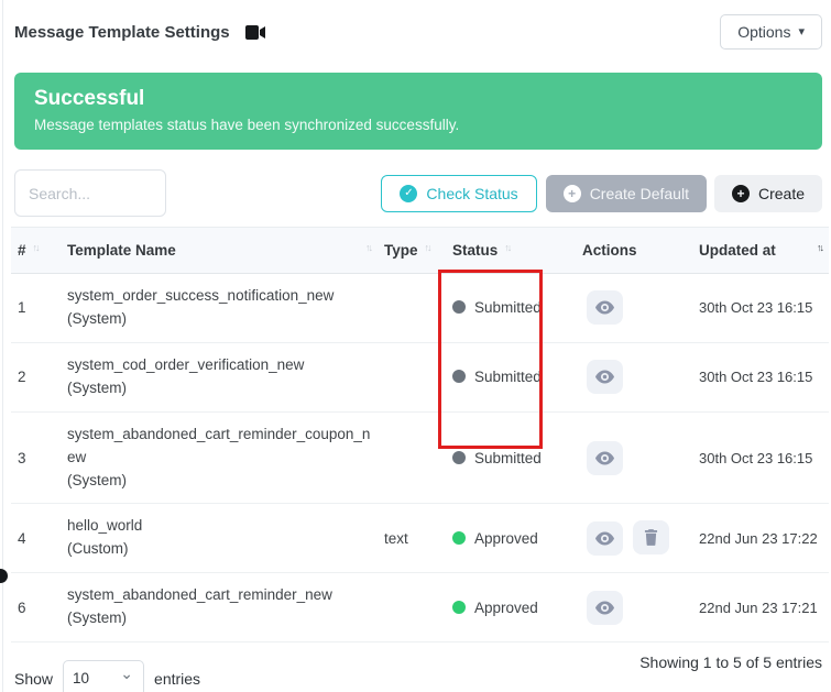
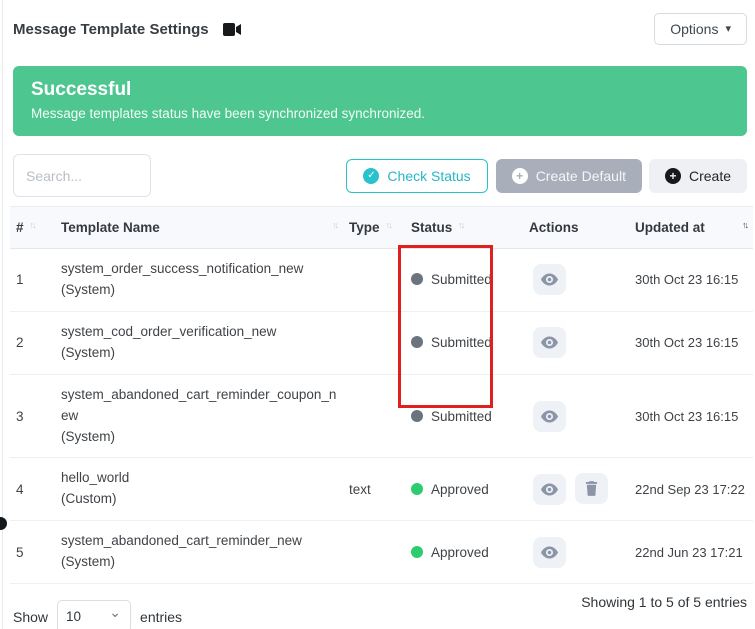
  Message Template Settings
  Options
  ▾
  Successful
- Message templates status have been synchronized successfully.
+ Message templates status have been synchronized synchronized.
  Search...
  ✓
  Check Status
  +
  Create Default
  +
  Create
  # ↑↓	Template Name ↑↓	Type ↑↓	Status ↑↓	Actions	Updated at ↑↓
  1	system_order_success_notification_new(System)		Submitted		30th Oct 23 16:15
  2	system_cod_order_verification_new(System)		Submitted		30th Oct 23 16:15
  3	system_abandoned_cart_reminder_coupon_new(System)		Submitted		30th Oct 23 16:15
- 4	hello_world(Custom)	text	Approved		22nd Jun 23 17:22
+ 4	hello_world(Custom)	text	Approved		22nd Sep 23 17:22
- 6	system_abandoned_cart_reminder_new(System)		Approved		22nd Jun 23 17:21
+ 5	system_abandoned_cart_reminder_new(System)		Approved		22nd Jun 23 17:21
  Show
  10
  ⌄
  entries
  Showing 1 to 5 of 5 entries
